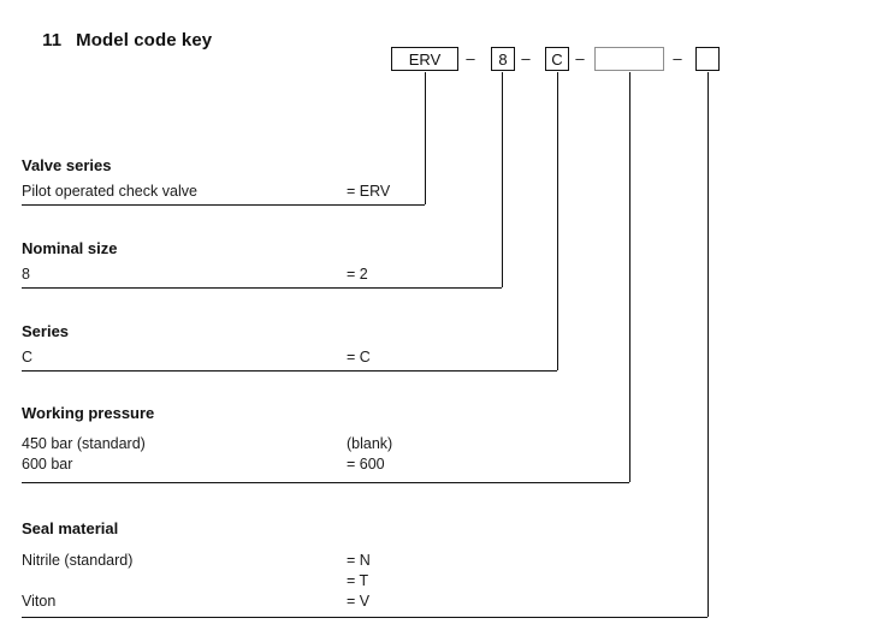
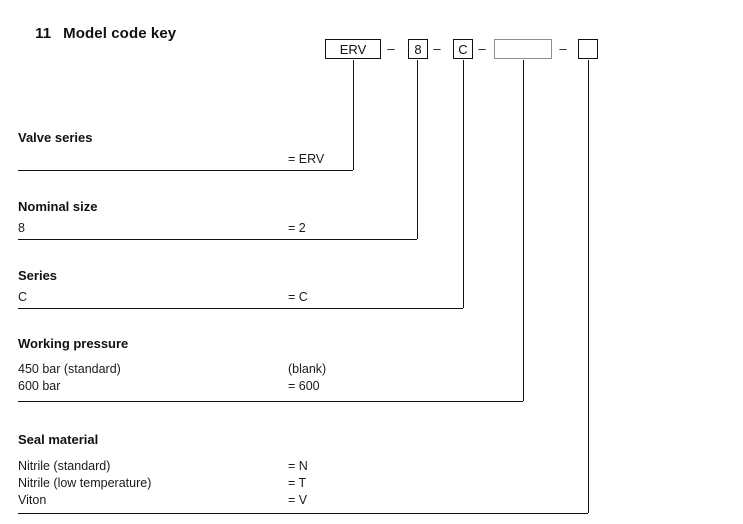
  11 Model code key
  ERV
  –
  8
  –
  C
  –
  –
  Valve series
- Pilot operated check valve
  = ERV
  Nominal size
  8
  = 2
  Series
  C
  = C
  Working pressure
  450 bar (standard)
  (blank)
  600 bar
  = 600
  Seal material
  Nitrile (standard)
  = N
+ Nitrile (low temperature)
  = T
  Viton
  = V
